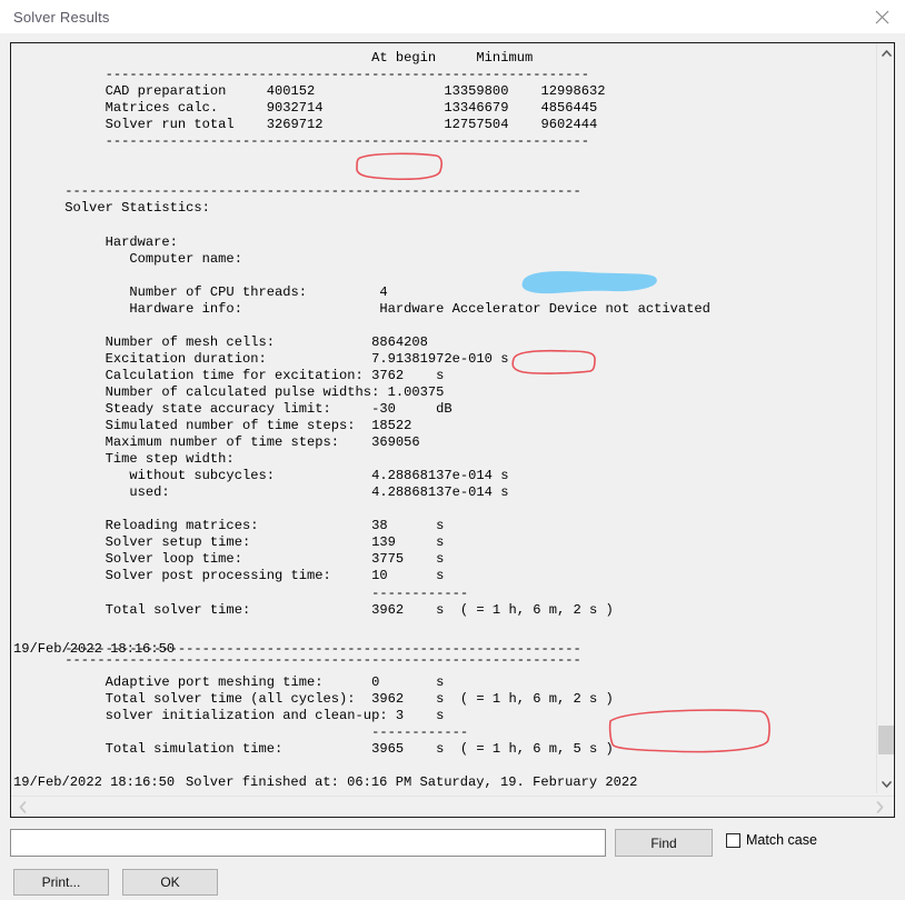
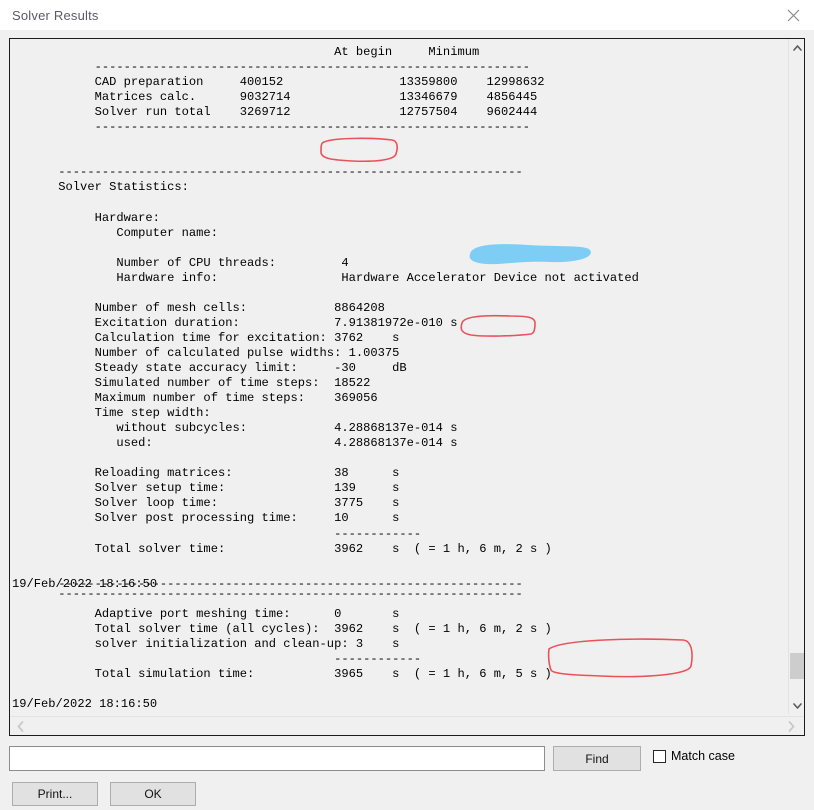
  Solver Results
  At begin Minimum
  ------------------------------------------------------------
  CAD preparation 400152 13359800 12998632
  Matrices calc. 9032714 13346679 4856445
  Solver run total 3269712 12757504 9602444
  ------------------------------------------------------------
  ----------------------------------------------------------------
  Solver Statistics:
  Hardware:
  Computer name:
  Number of CPU threads: 4
  Hardware info: Hardware Accelerator Device not activated
  Number of mesh cells: 8864208
  Excitation duration: 7.91381972e-010 s
  Calculation time for excitation: 3762 s
  Number of calculated pulse widths: 1.00375
  Steady state accuracy limit: -30 dB
  Simulated number of time steps: 18522
  Maximum number of time steps: 369056
  Time step width:
  without subcycles: 4.28868137e-014 s
  used: 4.28868137e-014 s
  Reloading matrices: 38 s
  Solver setup time: 139 s
  Solver loop time: 3775 s
  Solver post processing time: 10 s
  ------------
  Total solver time: 3962 s ( = 1 h, 6 m, 2 s )
  ----------------------------------------------------------------
  ----------------------------------------------------------------
  Adaptive port meshing time: 0 s
  Total solver time (all cycles): 3962 s ( = 1 h, 6 m, 2 s )
  solver initialization and clean-up: 3 s
  ------------
  Total simulation time: 3965 s ( = 1 h, 6 m, 5 s )
  19/Feb/2022 18:16:50
  19/Feb/2022 18:16:50
- Solver finished at: 06:16 PM Saturday, 19. February 2022
  Find
  Match case
  Print...
  OK
